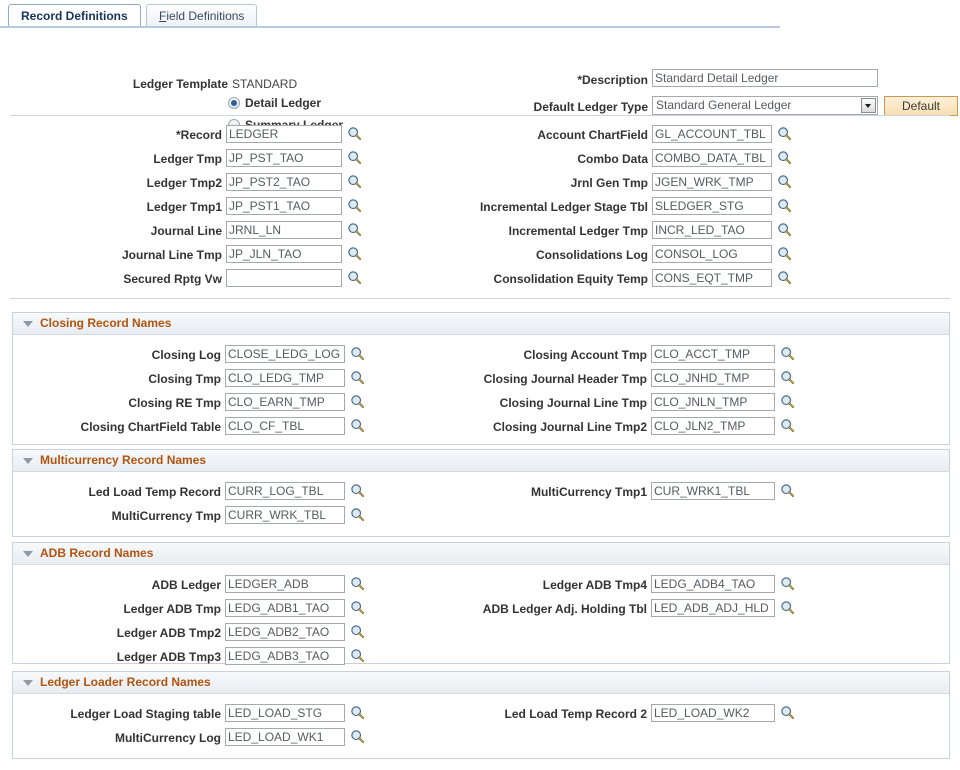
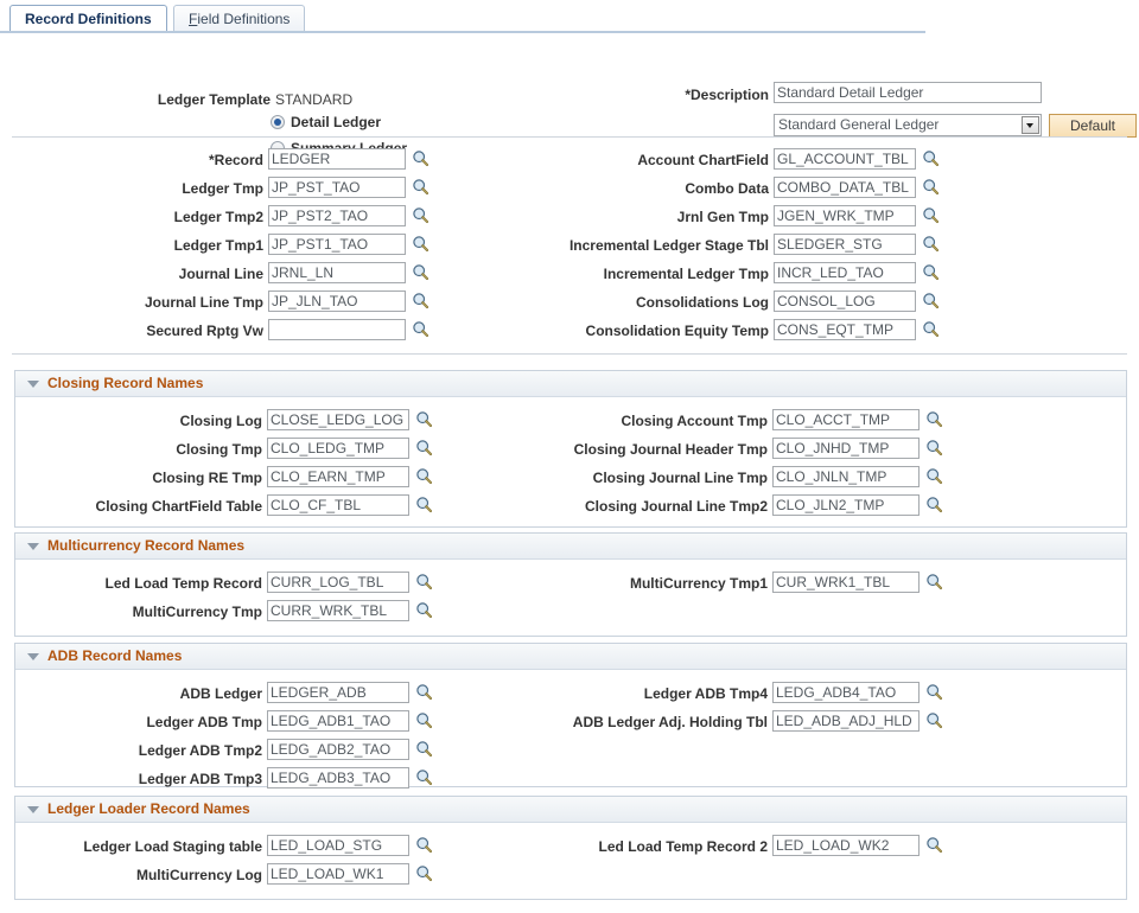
  Record Definitions Field Definitions
  Ledger Template
  STANDARD
  Detail Ledger
  *Description
  Standard Detail Ledger
- Default Ledger Type
  Standard General Ledger
  Default
  *Record
  LEDGER
  Ledger Tmp
  JP_PST_TAO
  Ledger Tmp2
  JP_PST2_TAO
  Ledger Tmp1
  JP_PST1_TAO
  Journal Line
  JRNL_LN
  Journal Line Tmp
  JP_JLN_TAO
  Secured Rptg Vw
  Account ChartField
  GL_ACCOUNT_TBL
  Combo Data
  COMBO_DATA_TBL
  Jrnl Gen Tmp
  JGEN_WRK_TMP
  Incremental Ledger Stage Tbl
  SLEDGER_STG
  Incremental Ledger Tmp
  INCR_LED_TAO
  Consolidations Log
  CONSOL_LOG
  Consolidation Equity Temp
  CONS_EQT_TMP
  Closing Record Names
  Closing Log
  CLOSE_LEDG_LOG
  Closing Tmp
  CLO_LEDG_TMP
  Closing RE Tmp
  CLO_EARN_TMP
  Closing ChartField Table
  CLO_CF_TBL
  Closing Account Tmp
  CLO_ACCT_TMP
  Closing Journal Header Tmp
  CLO_JNHD_TMP
  Closing Journal Line Tmp
  CLO_JNLN_TMP
  Closing Journal Line Tmp2
  CLO_JLN2_TMP
  Multicurrency Record Names
  Led Load Temp Record
  CURR_LOG_TBL
  MultiCurrency Tmp
  CURR_WRK_TBL
  MultiCurrency Tmp1
  CUR_WRK1_TBL
  ADB Record Names
  ADB Ledger
  LEDGER_ADB
  Ledger ADB Tmp
  LEDG_ADB1_TAO
  Ledger ADB Tmp2
  LEDG_ADB2_TAO
  Ledger ADB Tmp3
  LEDG_ADB3_TAO
  Ledger ADB Tmp4
  LEDG_ADB4_TAO
  ADB Ledger Adj. Holding Tbl
  LED_ADB_ADJ_HLD
  Ledger Loader Record Names
  Ledger Load Staging table
  LED_LOAD_STG
  MultiCurrency Log
  LED_LOAD_WK1
  Led Load Temp Record 2
  LED_LOAD_WK2
